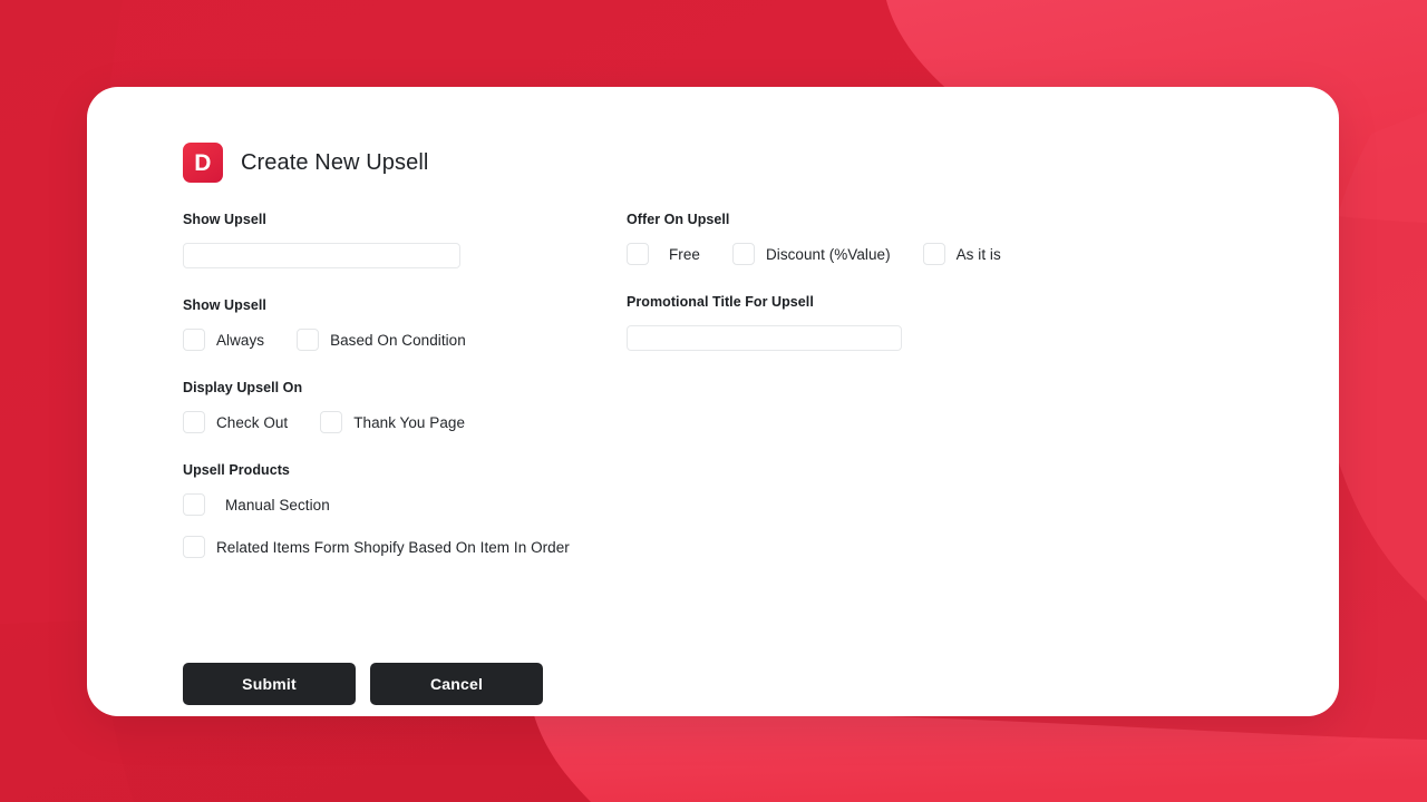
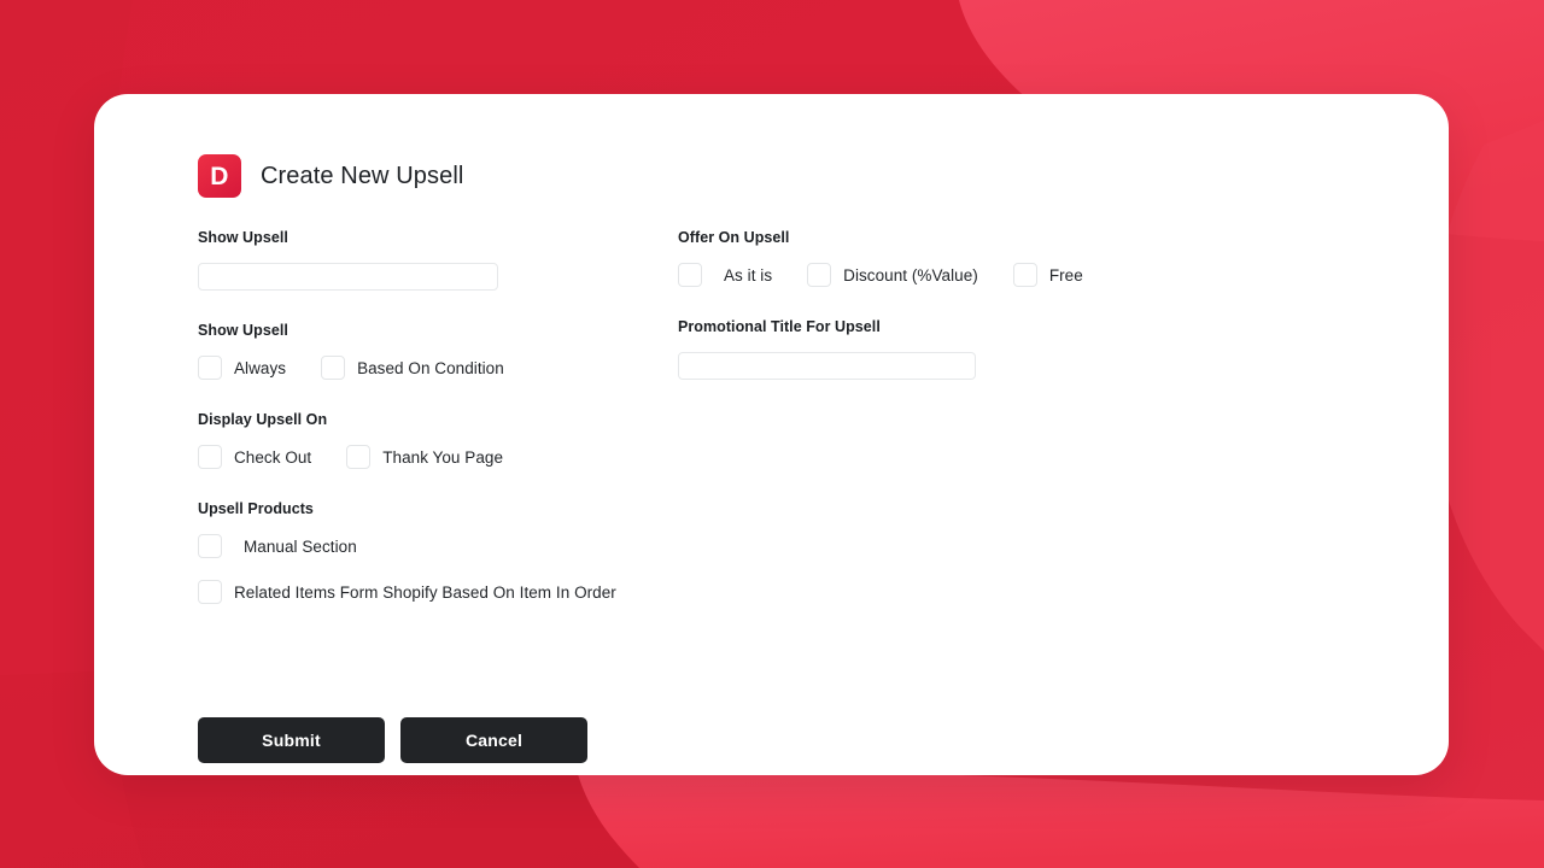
  D
  Create New Upsell
  Show Upsell
  Show Upsell
  Always
  Based On Condition
  Display Upsell On
  Check Out
  Thank You Page
  Upsell Products
  Manual Section
  Related Items Form Shopify Based On Item In Order
  Offer On Upsell
- Free
+ As it is
  Discount (%Value)
- As it is
+ Free
  Promotional Title For Upsell
  Submit
  Cancel
